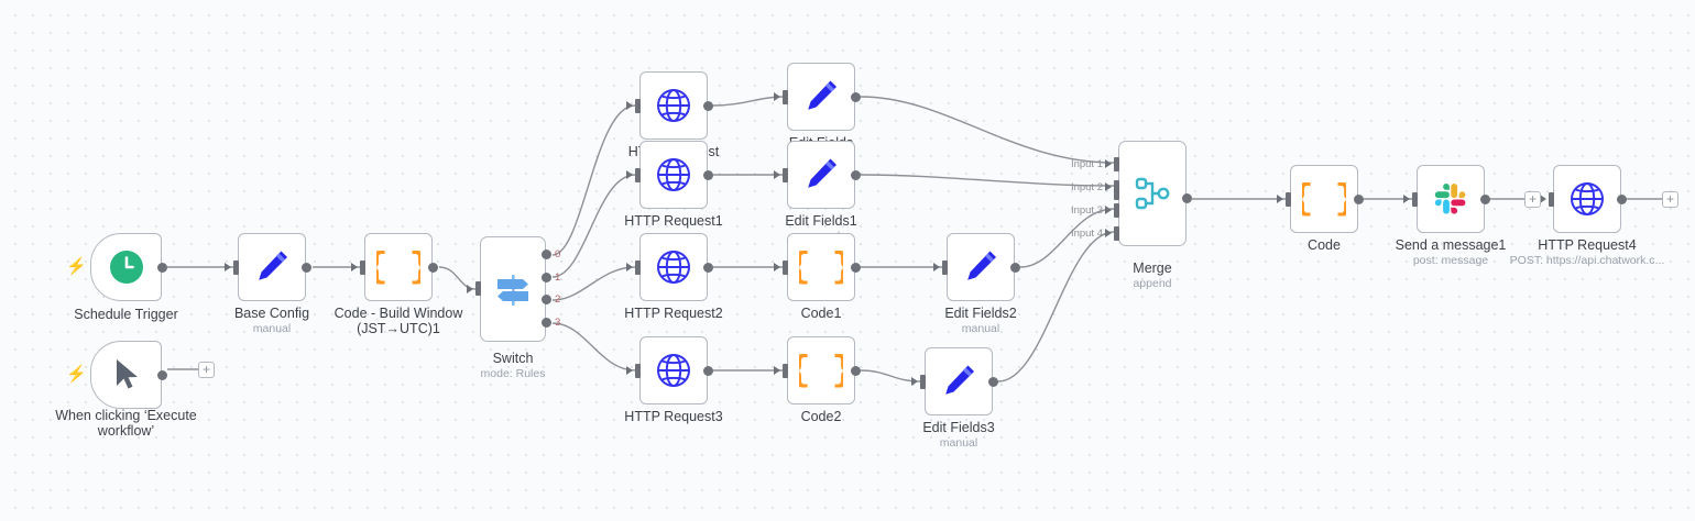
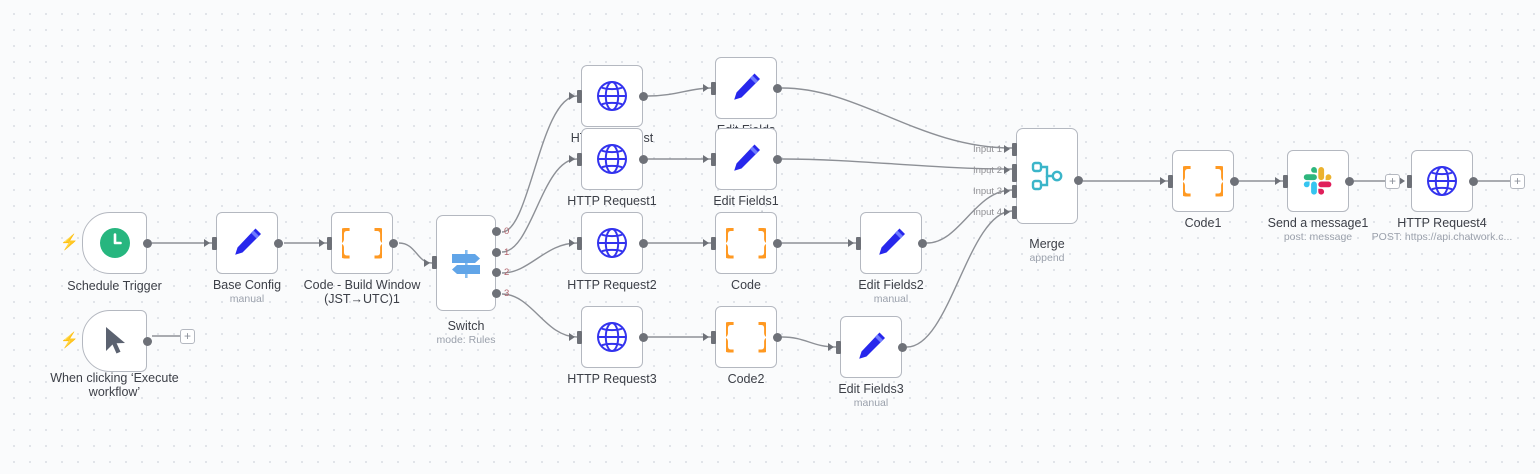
  ⚡
  Schedule Trigger
  ⚡
  When clicking ‘Execute
  workflow’
  Base Config
  manual
  { }
  Code - Build Window
  (JST→UTC)1
  Switch
  mode: Rules
  HTTP Request1
  HTTP Request2
  HTTP Request3
  Edit Fields1
  { }
- Code1
+ Code
  { }
  Code2
  Edit Fields2
  manual
  Edit Fields3
  manual
  Merge
  append
  { }
- Code
+ Code1
  Send a message1
  post: message
  HTTP Request4
  POST: https://api.chatwork.c...
  0
  1
  2
  3
  Input 1
  Input 2
  Input 3
  Input 4
  +
  +
  +
